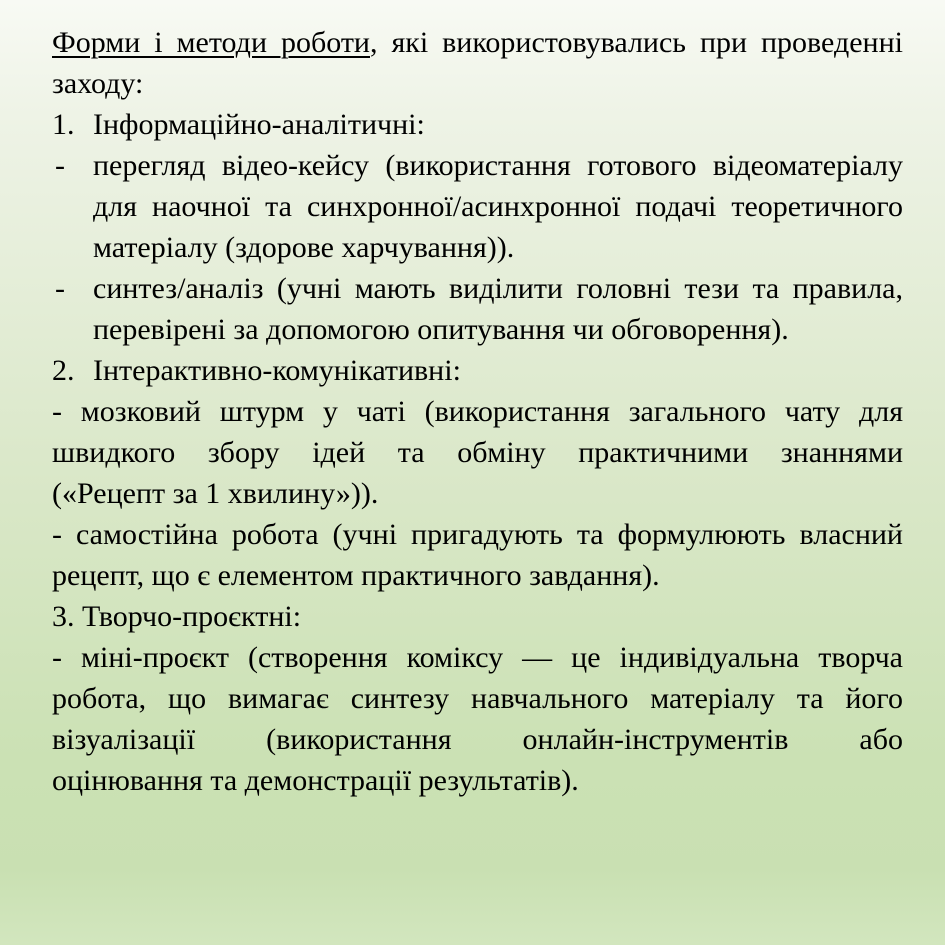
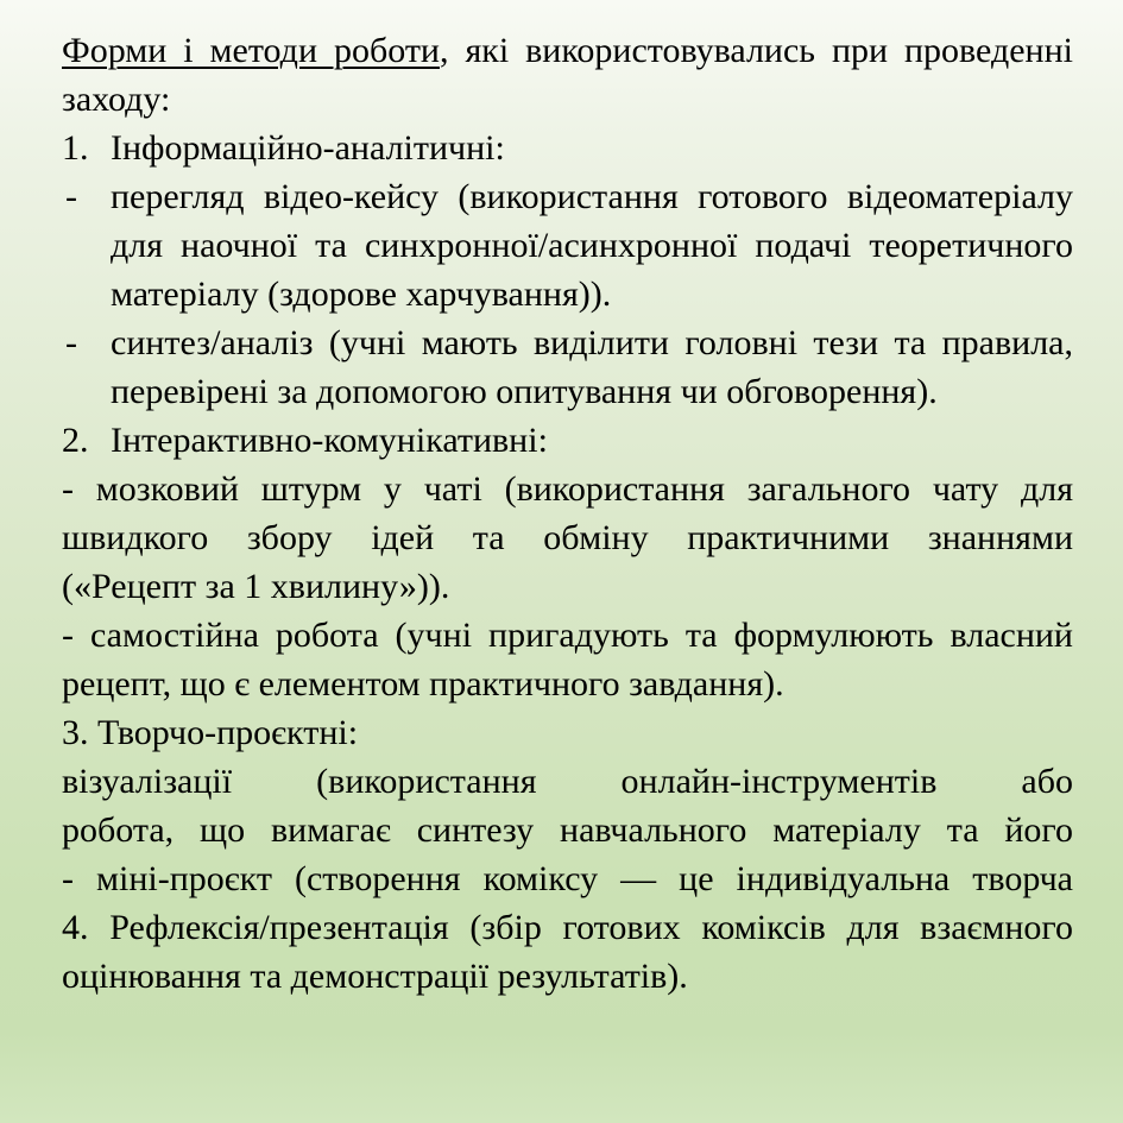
  Форми і методи роботи, які використовувались при проведенні
  заходу:
  1. Інформаційно-аналітичні:
  -
  перегляд відео-кейсу (використання готового відеоматеріалу
  для наочної та синхронної/асинхронної подачі теоретичного
  матеріалу (здорове харчування)).
  -
  синтез/аналіз (учні мають виділити головні тези та правила,
  перевірені за допомогою опитування чи обговорення).
  2. Інтерактивно-комунікативні:
  - мозковий штурм у чаті (використання загального чату для
  швидкого збору ідей та обміну практичними знаннями
  («Рецепт за 1 хвилину»)).
  - самостійна робота (учні пригадують та формулюють власний
  рецепт, що є елементом практичного завдання).
  3. Творчо-проєктні:
- - міні-проєкт (створення коміксу — це індивідуальна творча
+ візуалізації (використання онлайн-інструментів або
  робота, що вимагає синтезу навчального матеріалу та його
- візуалізації (використання онлайн-інструментів або
+ - міні-проєкт (створення коміксу — це індивідуальна творча
+ 4. Рефлексія/презентація (збір готових коміксів для взаємного
  оцінювання та демонстрації результатів).
